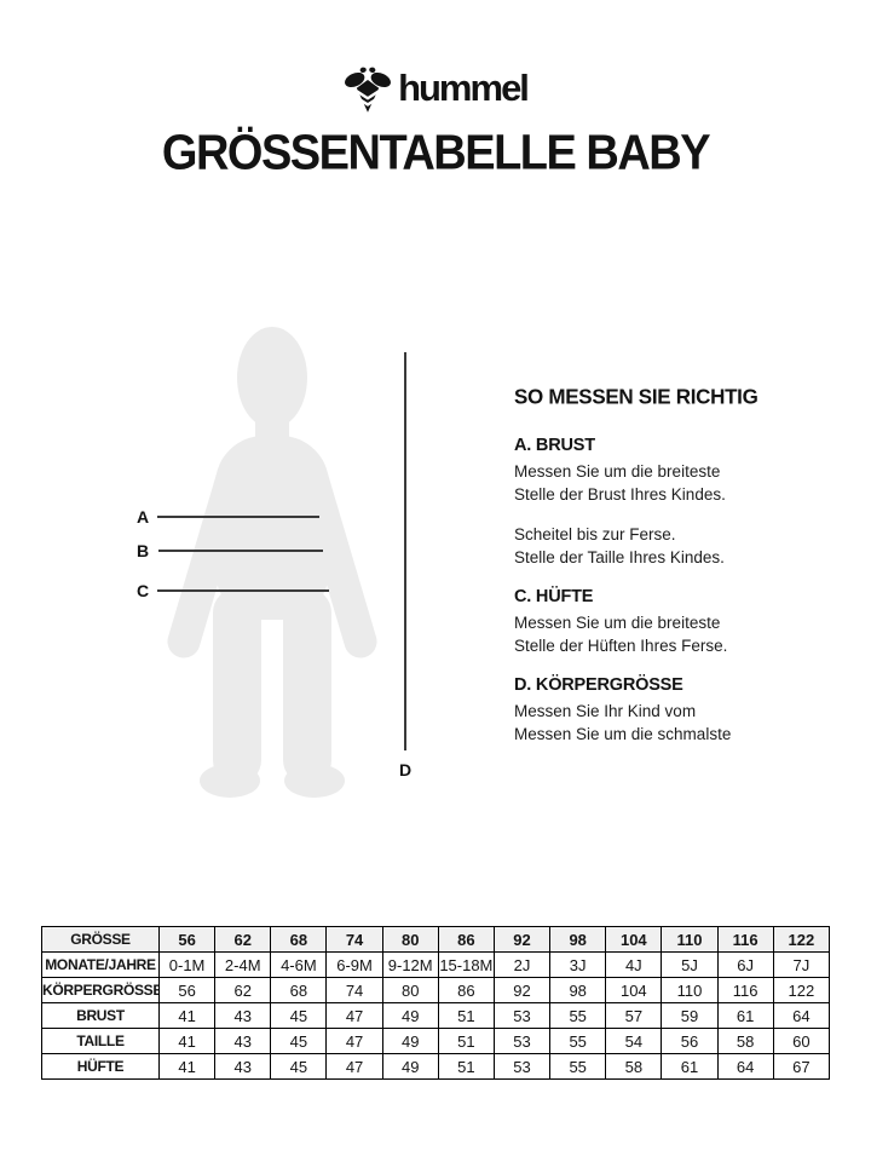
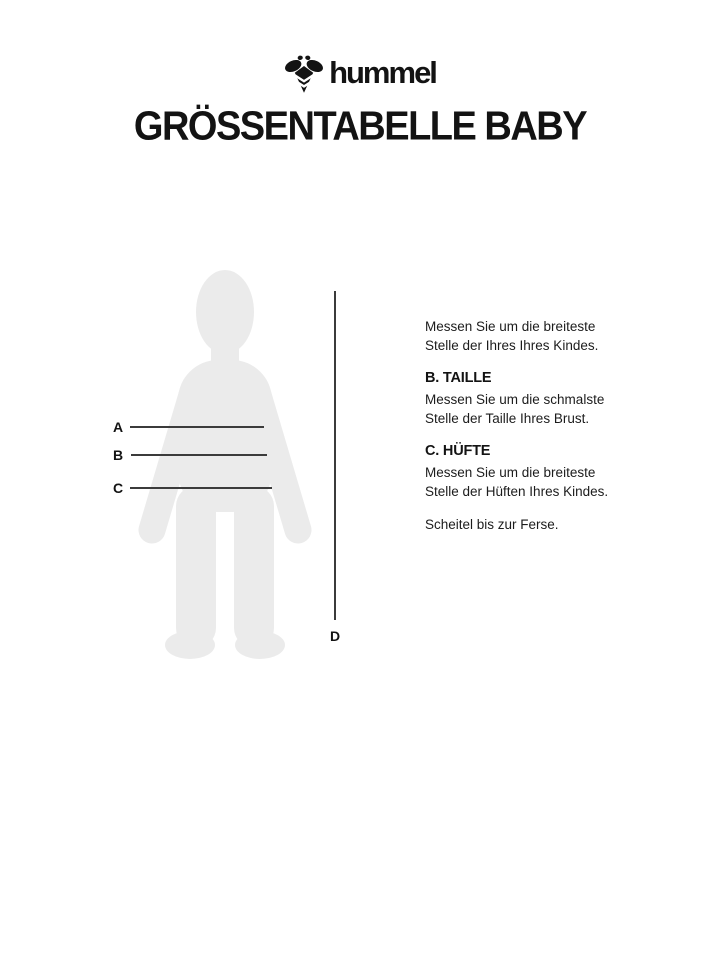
  hummel
  GRÖSSENTABELLE BABY
  A
  B
  C
  D
- SO MESSEN SIE RICHTIG
- A. BRUST
  Messen Sie um die breiteste
- Stelle der Brust Ihres Kindes.
+ Stelle der Ihres Ihres Kindes.
+ B. TAILLE
- Scheitel bis zur Ferse.
+ Messen Sie um die schmalste
- Stelle der Taille Ihres Kindes.
+ Stelle der Taille Ihres Brust.
  C. HÜFTE
  Messen Sie um die breiteste
- Stelle der Hüften Ihres Ferse.
+ Stelle der Hüften Ihres Kindes.
- D. KÖRPERGRÖSSE
- Messen Sie Ihr Kind vom
- Messen Sie um die schmalste
+ Scheitel bis zur Ferse.
- GRÖSSE	56	62	68	74	80	86	92	98	104	110	116	122
- MONATE/JAHRE	0-1M	2-4M	4-6M	6-9M	9-12M	15-18M	2J	3J	4J	5J	6J	7J
- KÖRPERGRÖSSE	56	62	68	74	80	86	92	98	104	110	116	122
- BRUST	41	43	45	47	49	51	53	55	57	59	61	64
- TAILLE	41	43	45	47	49	51	53	55	54	56	58	60
- HÜFTE	41	43	45	47	49	51	53	55	58	61	64	67
